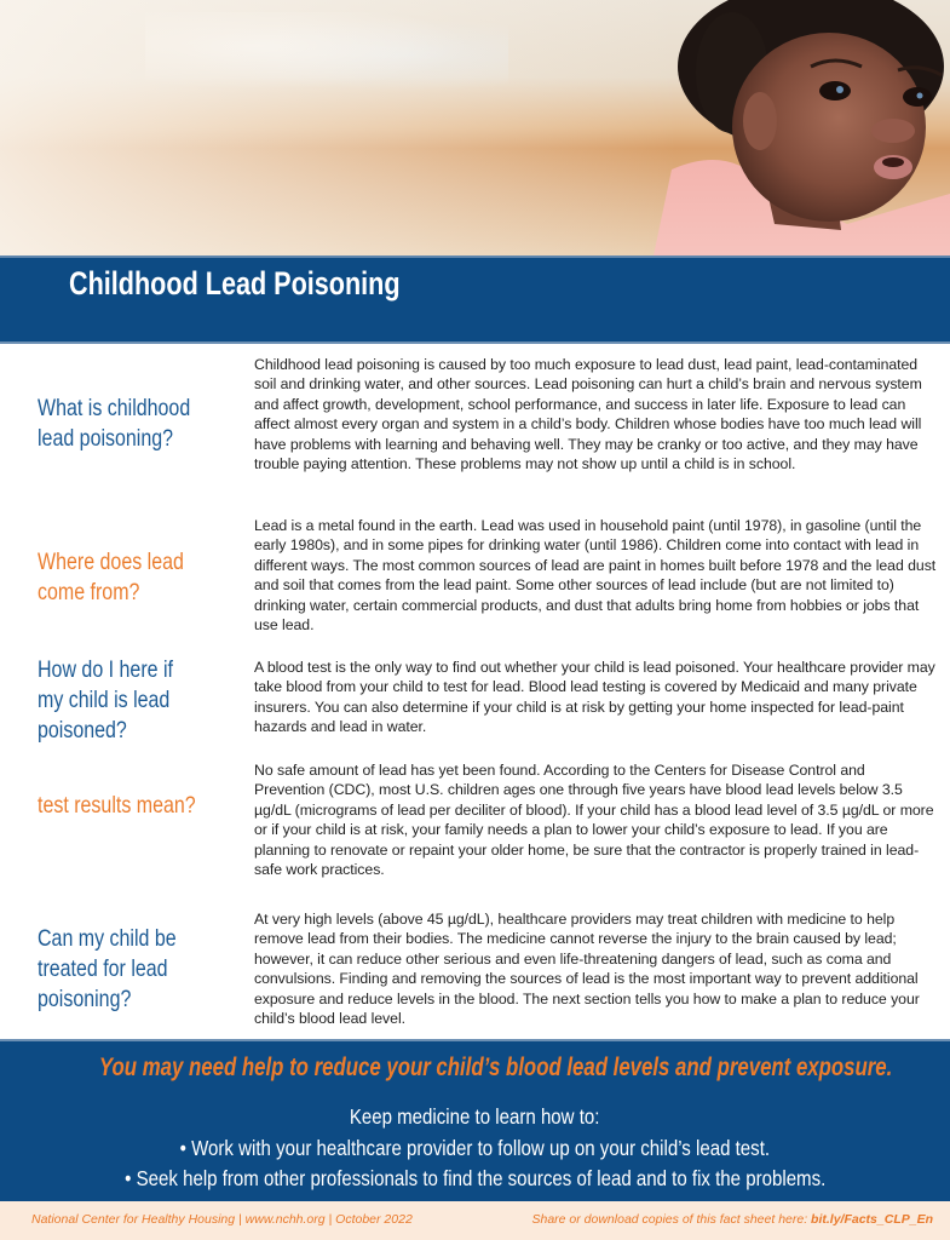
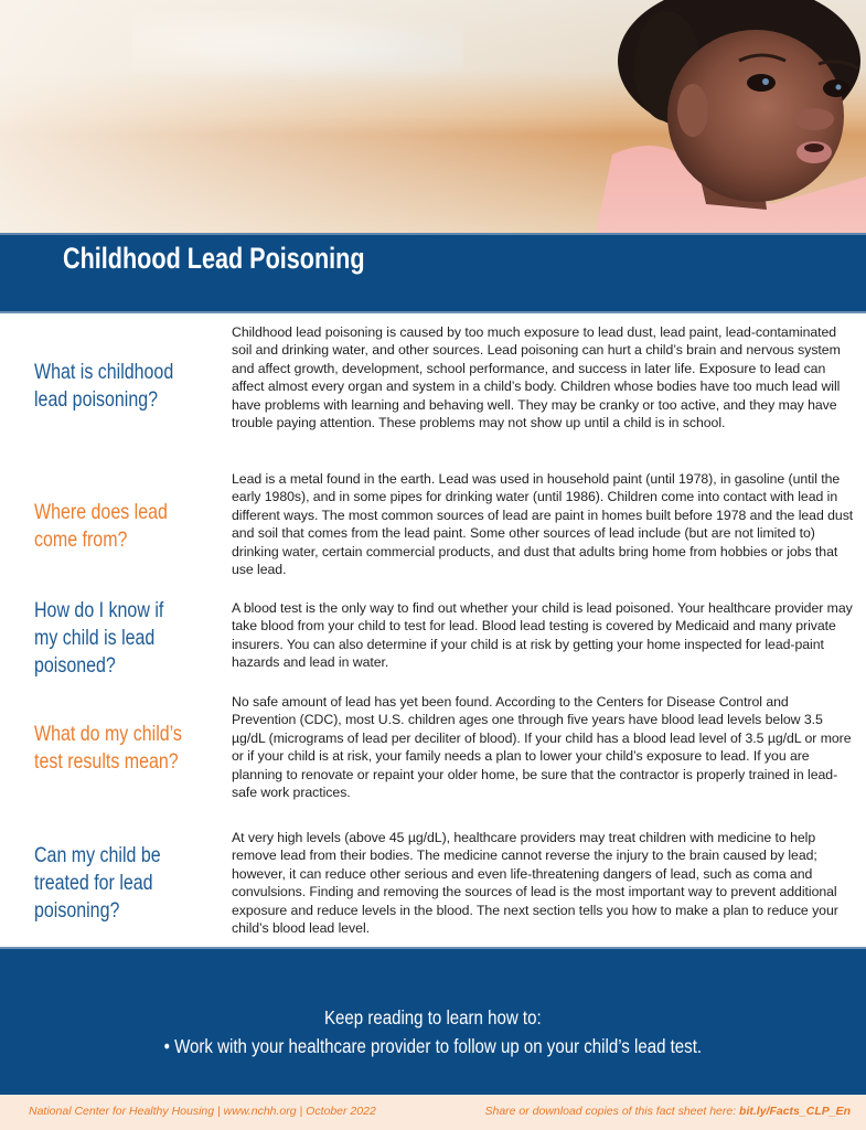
  Childhood Lead Poisoning
  What is childhood
  lead poisoning?
  Childhood lead poisoning is caused by too much exposure to lead dust, lead paint, lead-contaminated soil and drinking water, and other sources. Lead poisoning can hurt a child’s brain and nervous system and affect growth, development, school performance, and success in later life. Exposure to lead can affect almost every organ and system in a child’s body. Children whose bodies have too much lead will have problems with learning and behaving well. They may be cranky or too active, and they may have trouble paying attention. These problems may not show up until a child is in school.
  Where does lead
  come from?
  Lead is a metal found in the earth. Lead was used in household paint (until 1978), in gasoline (until the early 1980s), and in some pipes for drinking water (until 1986). Children come into contact with lead in different ways. The most common sources of lead are paint in homes built before 1978 and the lead dust and soil that comes from the lead paint. Some other sources of lead include (but are not limited to) drinking water, certain commercial products, and dust that adults bring home from hobbies or jobs that use lead.
- How do I here if
+ How do I know if
  my child is lead
  poisoned?
  A blood test is the only way to find out whether your child is lead poisoned. Your healthcare provider may take blood from your child to test for lead. Blood lead testing is covered by Medicaid and many private insurers. You can also determine if your child is at risk by getting your home inspected for lead-paint hazards and lead in water.
+ What do my child’s
  test results mean?
  No safe amount of lead has yet been found. According to the Centers for Disease Control and Prevention (CDC), most U.S. children ages one through five years have blood lead levels below 3.5 µg/dL (micrograms of lead per deciliter of blood). If your child has a blood lead level of 3.5 µg/dL or more or if your child is at risk, your family needs a plan to lower your child’s exposure to lead. If you are planning to renovate or repaint your older home, be sure that the contractor is properly trained in lead-safe work practices.
  Can my child be
  treated for lead
  poisoning?
  At very high levels (above 45 µg/dL), healthcare providers may treat children with medicine to help remove lead from their bodies. The medicine cannot reverse the injury to the brain caused by lead; however, it can reduce other serious and even life-threatening dangers of lead, such as coma and convulsions. Finding and removing the sources of lead is the most important way to prevent additional exposure and reduce levels in the blood. The next section tells you how to make a plan to reduce your child’s blood lead level.
- You may need help to reduce your child’s blood lead levels and prevent exposure.
- Keep medicine to learn how to:
+ Keep reading to learn how to:
  • Work with your healthcare provider to follow up on your child’s lead test.
- • Seek help from other professionals to find the sources of lead and to fix the problems.
  National Center for Healthy Housing | www.nchh.org | October 2022
  Share or download copies of this fact sheet here: bit.ly/Facts_CLP_En
